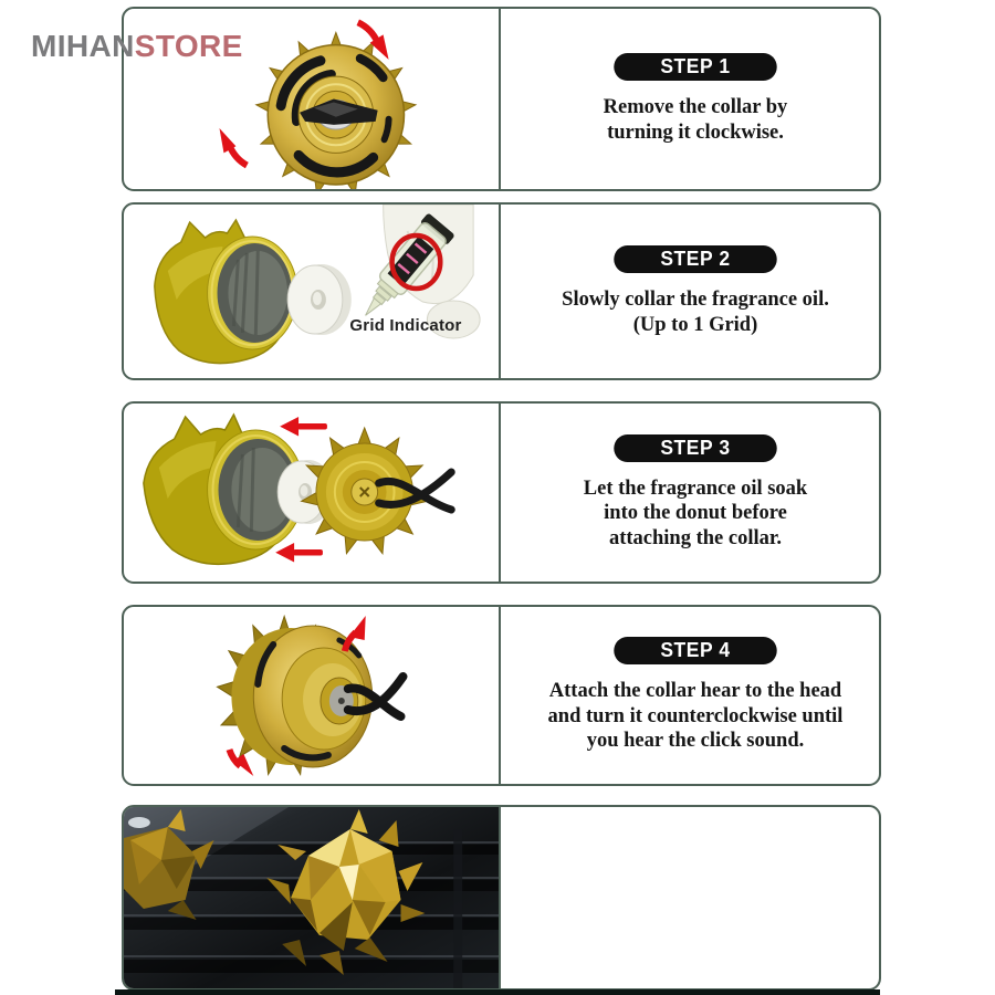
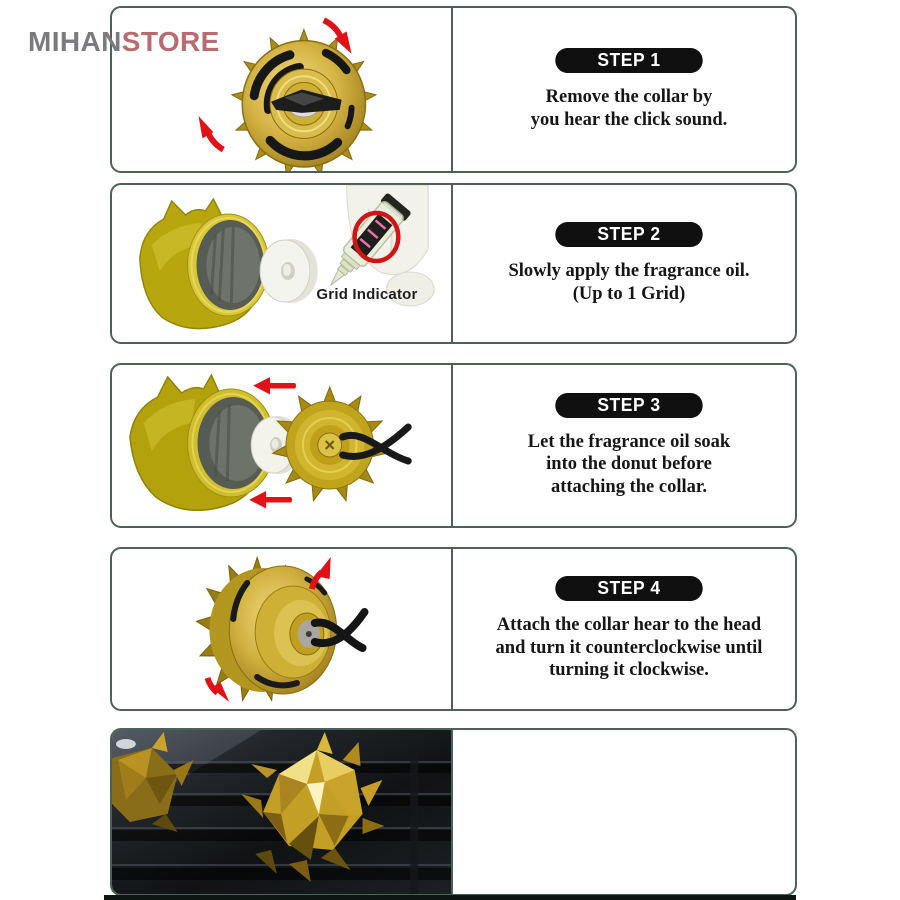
  MIHANSTORE
  STEP 1
  Remove the collar by
- turning it clockwise.
+ you hear the click sound.
  Grid Indicator
  STEP 2
- Slowly collar the fragrance oil.
+ Slowly apply the fragrance oil.
  (Up to 1 Grid)
  STEP 3
  Let the fragrance oil soak
  into the donut before
  attaching the collar.
  STEP 4
  Attach the collar hear to the head
  and turn it counterclockwise until
- you hear the click sound.
+ turning it clockwise.
